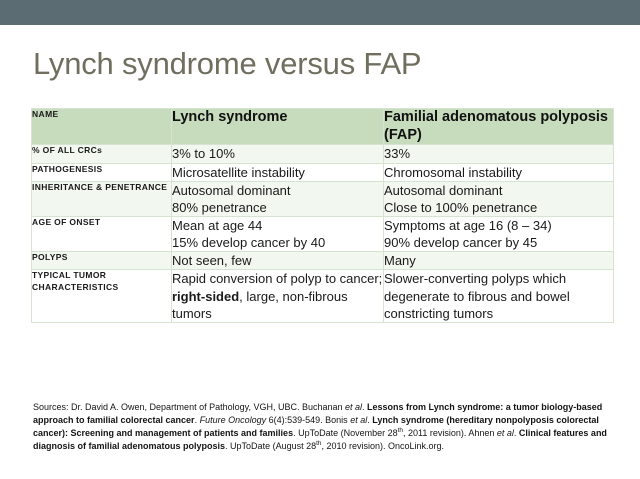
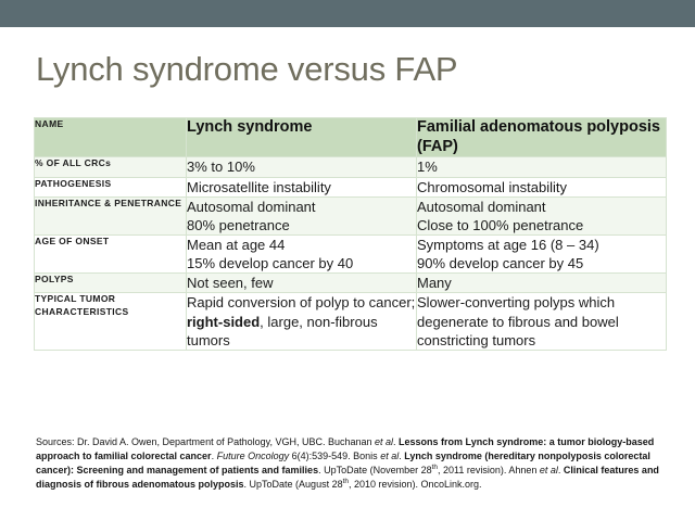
  Lynch syndrome versus FAP
  NAME	Lynch syndrome	Familial adenomatous polyposis (FAP)
- % OF ALL CRCs	3% to 10%	33%
+ % OF ALL CRCs	3% to 10%	1%
  PATHOGENESIS	Microsatellite instability	Chromosomal instability
  INHERITANCE & PENETRANCE	Autosomal dominant 80% penetrance	Autosomal dominant Close to 100% penetrance
  AGE OF ONSET	Mean at age 44 15% develop cancer by 40	Symptoms at age 16 (8 – 34) 90% develop cancer by 45
  POLYPS	Not seen, few	Many
  TYPICAL TUMOR CHARACTERISTICS	Rapid conversion of polyp to cancer; right-sided, large, non-fibrous tumors	Slower-converting polyps which degenerate to fibrous and bowel constricting tumors
- Sources: Dr. David A. Owen, Department of Pathology, VGH, UBC. Buchanan et al. Lessons from Lynch syndrome: a tumor biology-based approach to familial colorectal cancer. Future Oncology 6(4):539-549. Bonis et al. Lynch syndrome (hereditary nonpolyposis colorectal cancer): Screening and management of patients and families. UpToDate (November 28 , 2011 revision). Ahnen et al. Clinical features and diagnosis of familial adenomatous polyposis. UpToDate (August 28 , 2010 revision). OncoLink.org.
+ Sources: Dr. David A. Owen, Department of Pathology, VGH, UBC. Buchanan et al. Lessons from Lynch syndrome: a tumor biology-based approach to familial colorectal cancer. Future Oncology 6(4):539-549. Bonis et al. Lynch syndrome (hereditary nonpolyposis colorectal cancer): Screening and management of patients and families. UpToDate (November 28 , 2011 revision). Ahnen et al. Clinical features and diagnosis of fibrous adenomatous polyposis. UpToDate (August 28 , 2010 revision). OncoLink.org.
